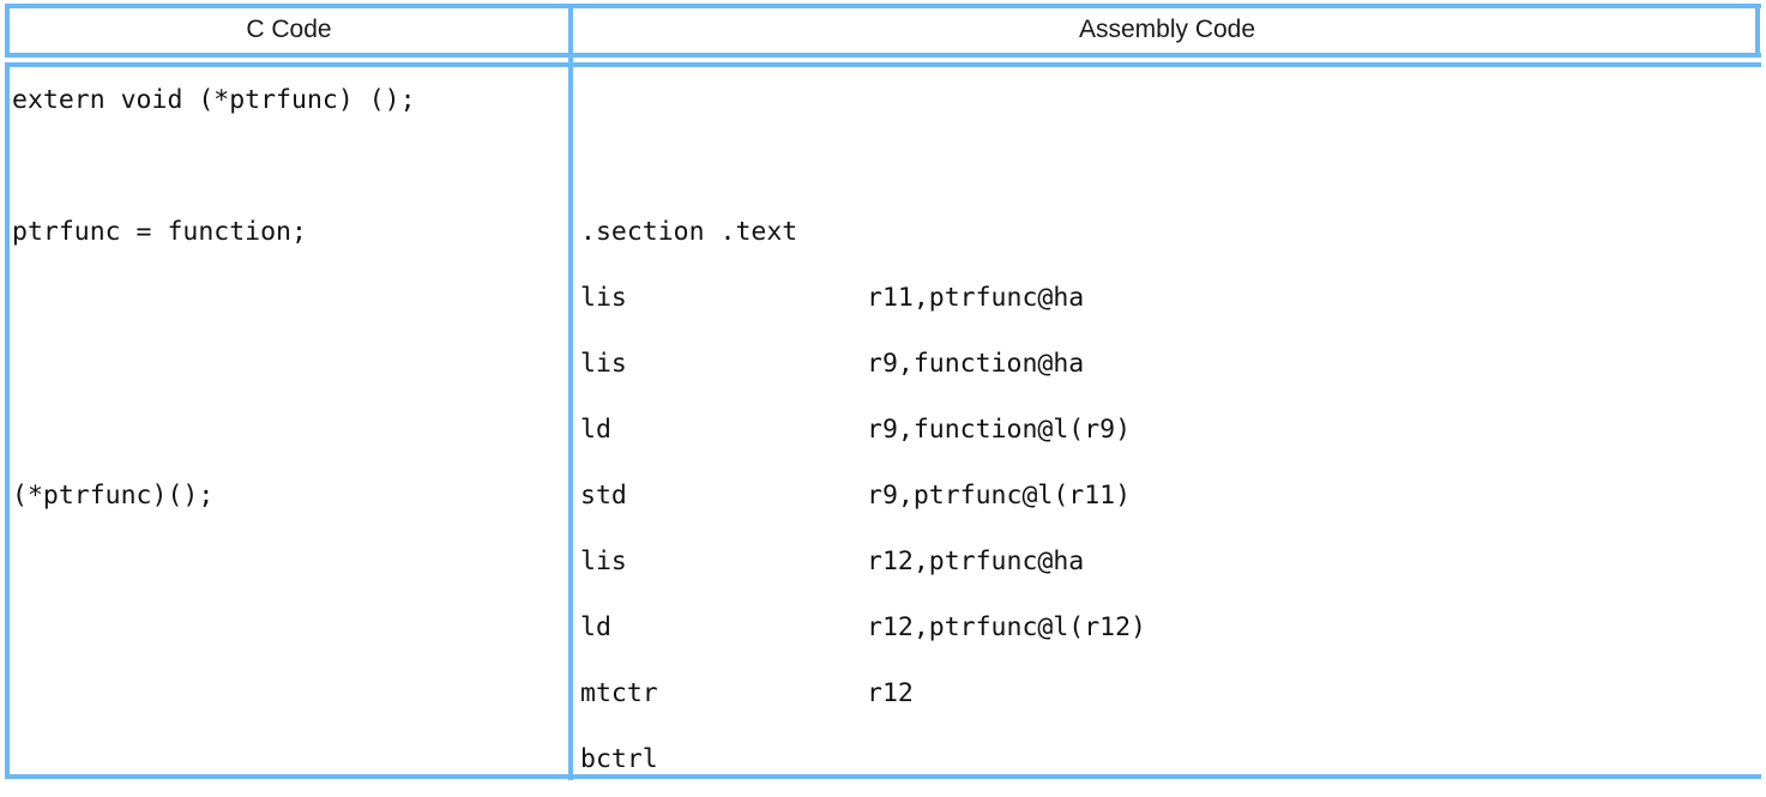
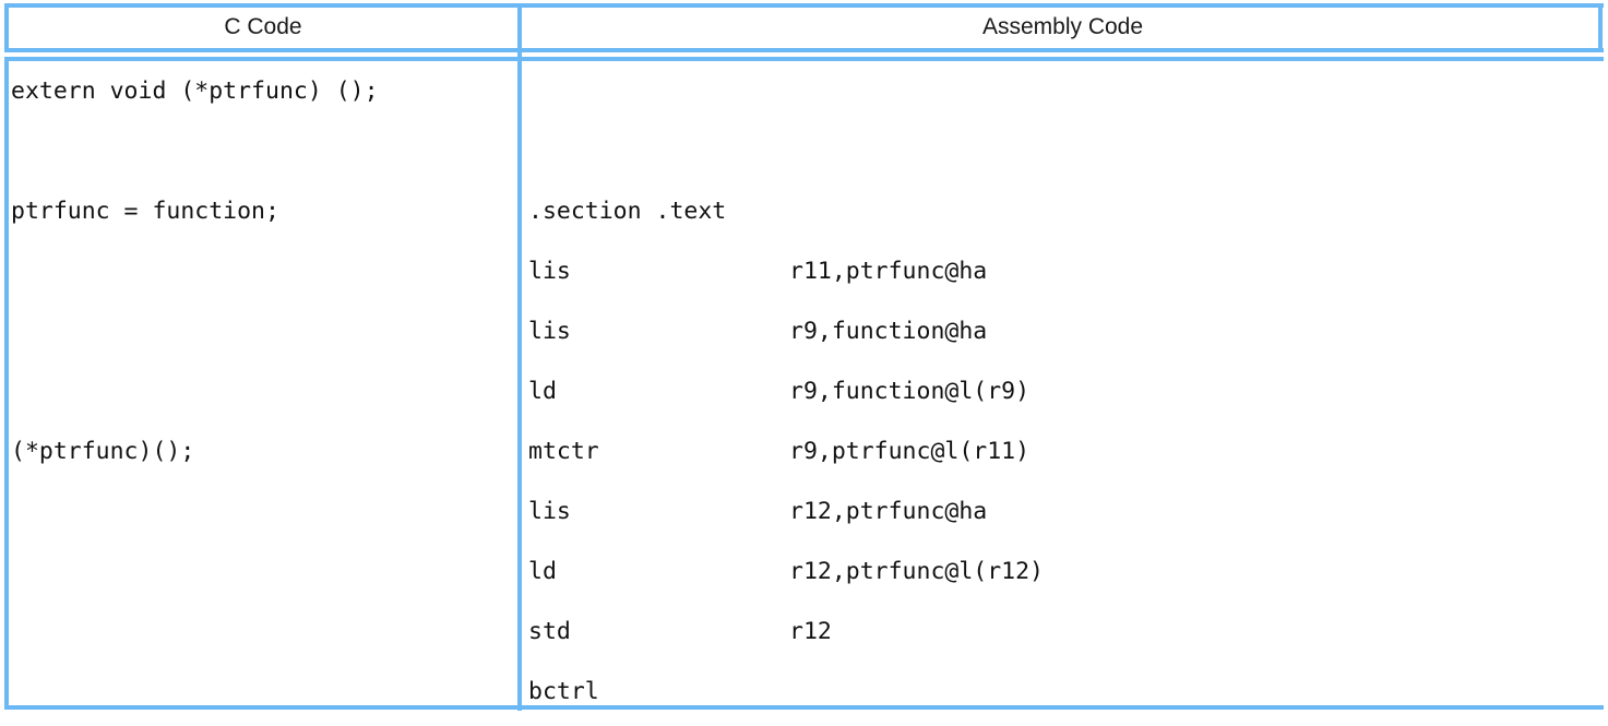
  C Code
  Assembly Code
  extern void (*ptrfunc) ();
  ptrfunc = function;
  (*ptrfunc)();
  .section .text
  lis r11,ptrfunc@ha
  lis r9,function@ha
  ld r9,function@l(r9)
- std r9,ptrfunc@l(r11)
+ mtctr r9,ptrfunc@l(r11)
  lis r12,ptrfunc@ha
  ld r12,ptrfunc@l(r12)
- mtctr r12
+ std r12
  bctrl
